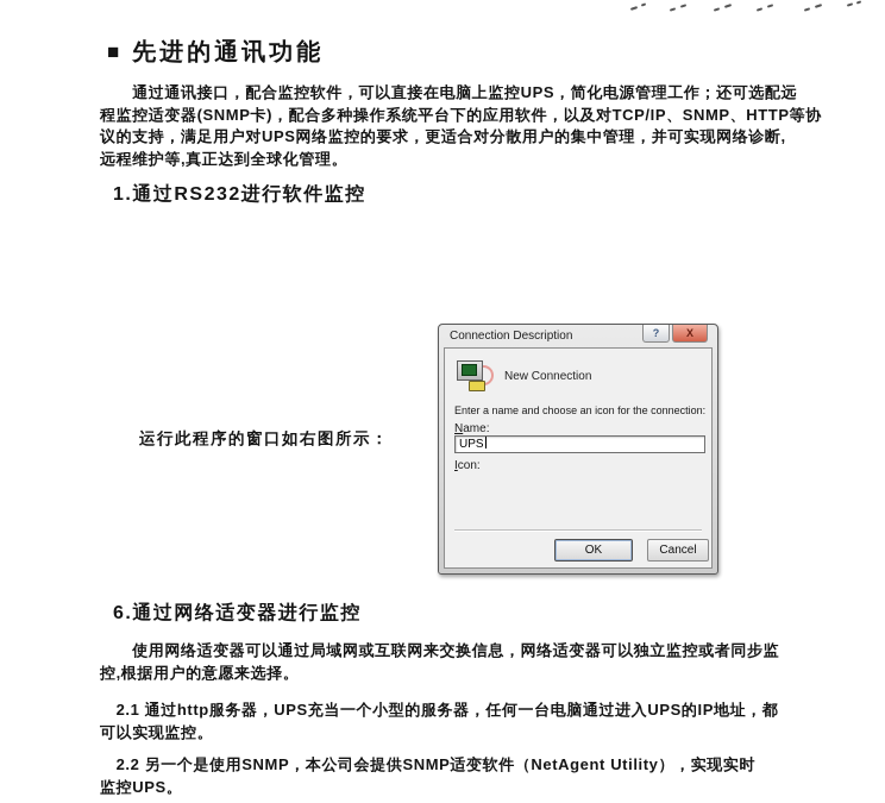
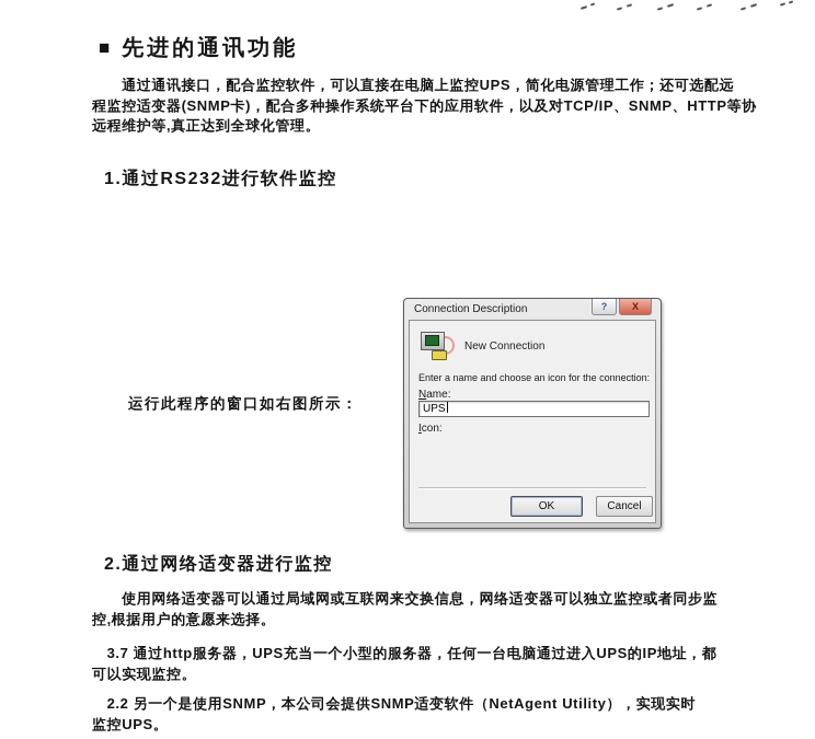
  ■
  先进的通讯功能
  通过通讯接口，配合监控软件，可以直接在电脑上监控UPS，简化电源管理工作；还可选配远
  程监控适变器(SNMP卡)，配合多种操作系统平台下的应用软件，以及对TCP/IP、SNMP、HTTP等协
- 议的支持，满足用户对UPS网络监控的要求，更适合对分散用户的集中管理，并可实现网络诊断,
  远程维护等,真正达到全球化管理。
  1.通过RS232进行软件监控
  运行此程序的窗口如右图所示：
  Connection Description
  ?
  X
  New Connection
  Enter a name and choose an icon for the connection:
  Name:
  UPS
  Icon:
  OK
  Cancel
- 6.通过网络适变器进行监控
+ 2.通过网络适变器进行监控
  使用网络适变器可以通过局域网或互联网来交换信息，网络适变器可以独立监控或者同步监
  控,根据用户的意愿来选择。
- 2.1 通过http服务器，UPS充当一个小型的服务器，任何一台电脑通过进入UPS的IP地址，都
+ 3.7 通过http服务器，UPS充当一个小型的服务器，任何一台电脑通过进入UPS的IP地址，都
  可以实现监控。
  2.2 另一个是使用SNMP，本公司会提供SNMP适变软件（NetAgent Utility），实现实时
  监控UPS。
